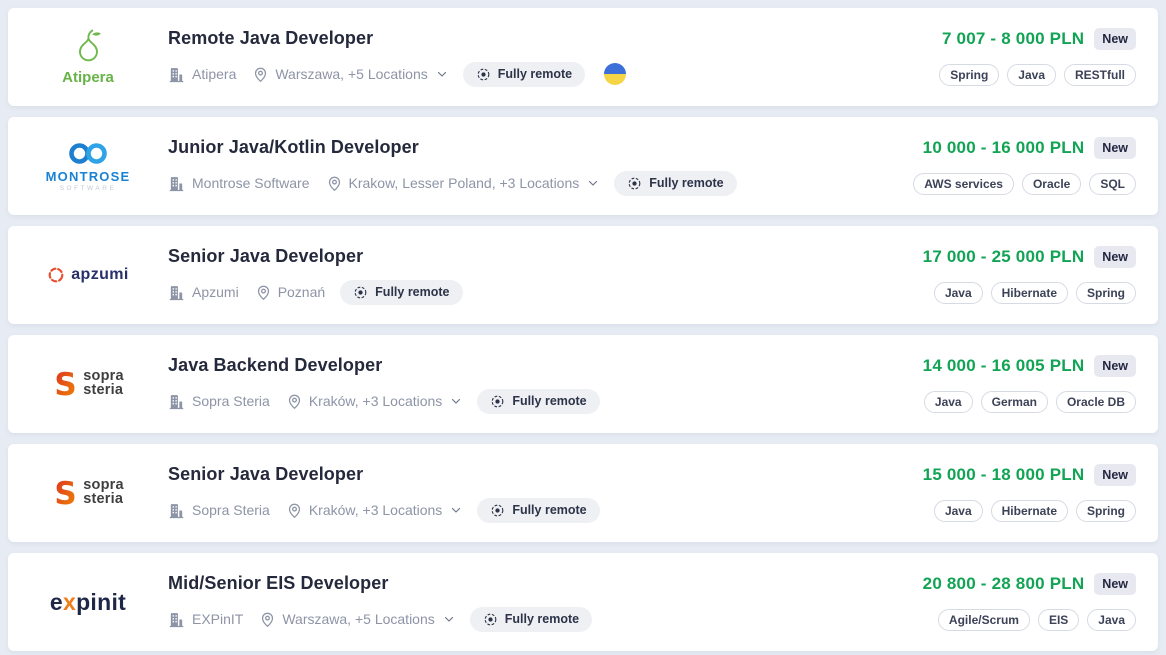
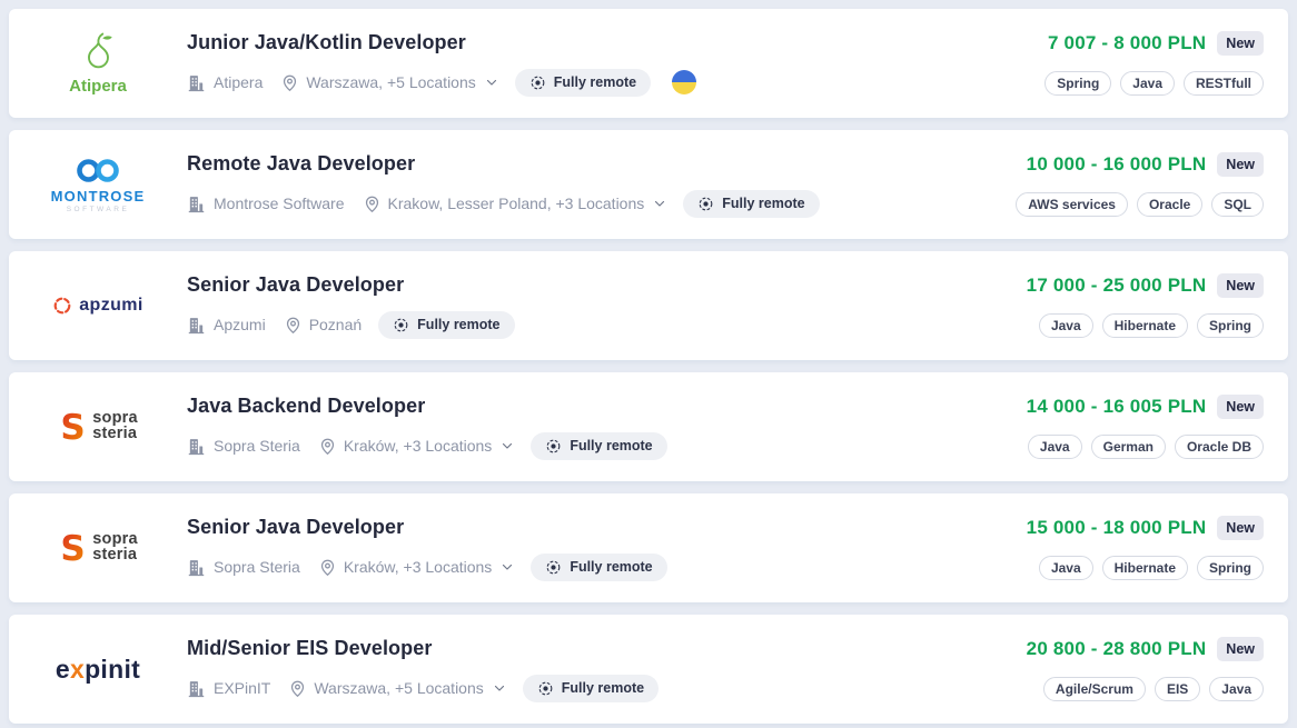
  Atipera
- Remote Java Developer
+ Junior Java/Kotlin Developer
  Atipera
  Warszawa, +5 Locations
  Fully remote
  7 007 - 8 000 PLN
  New
  Spring
  Java
  RESTfull
  MONTROSE
- Junior Java/Kotlin Developer
+ Remote Java Developer
  Montrose Software
  Krakow, Lesser Poland, +3 Locations
  Fully remote
  10 000 - 16 000 PLN
  New
  AWS services
  Oracle
  SQL
  apzumi
  Senior Java Developer
  Apzumi
  Poznań
  Fully remote
  17 000 - 25 000 PLN
  New
  Java
  Hibernate
  Spring
  S
  sopra
  steria
  Java Backend Developer
  Sopra Steria
  Kraków, +3 Locations
  Fully remote
  14 000 - 16 005 PLN
  New
  Java
  German
  Oracle DB
  S
  sopra
  steria
  Senior Java Developer
  Sopra Steria
  Kraków, +3 Locations
  Fully remote
  15 000 - 18 000 PLN
  New
  Java
  Hibernate
  Spring
  expinit
  Mid/Senior EIS Developer
  EXPinIT
  Warszawa, +5 Locations
  Fully remote
  20 800 - 28 800 PLN
  New
  Agile/Scrum
  EIS
  Java
